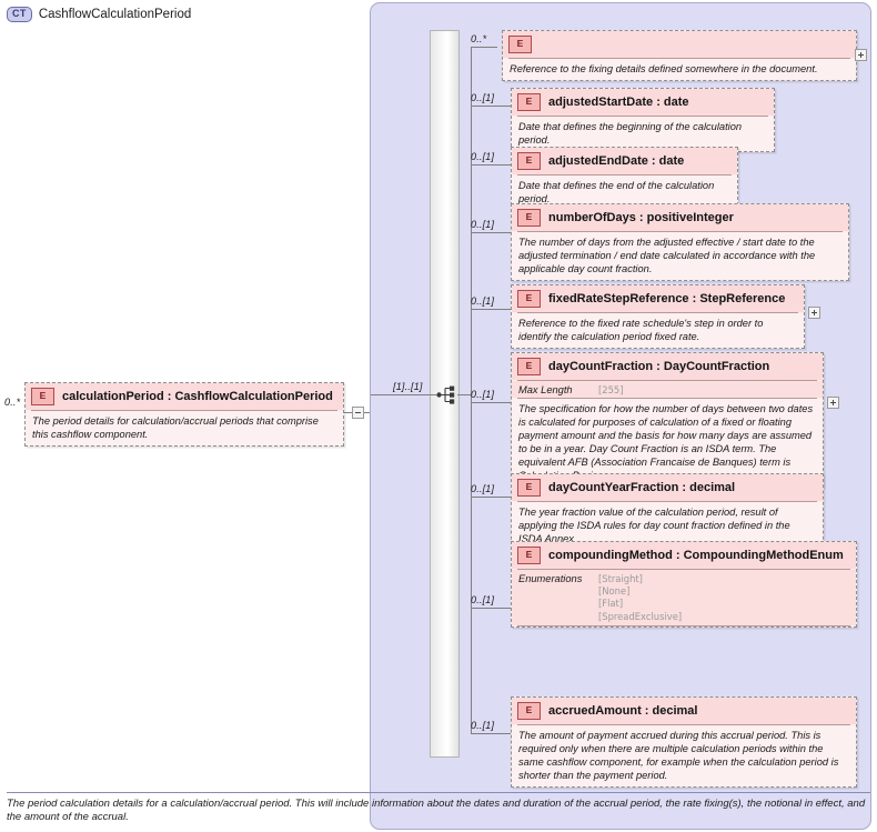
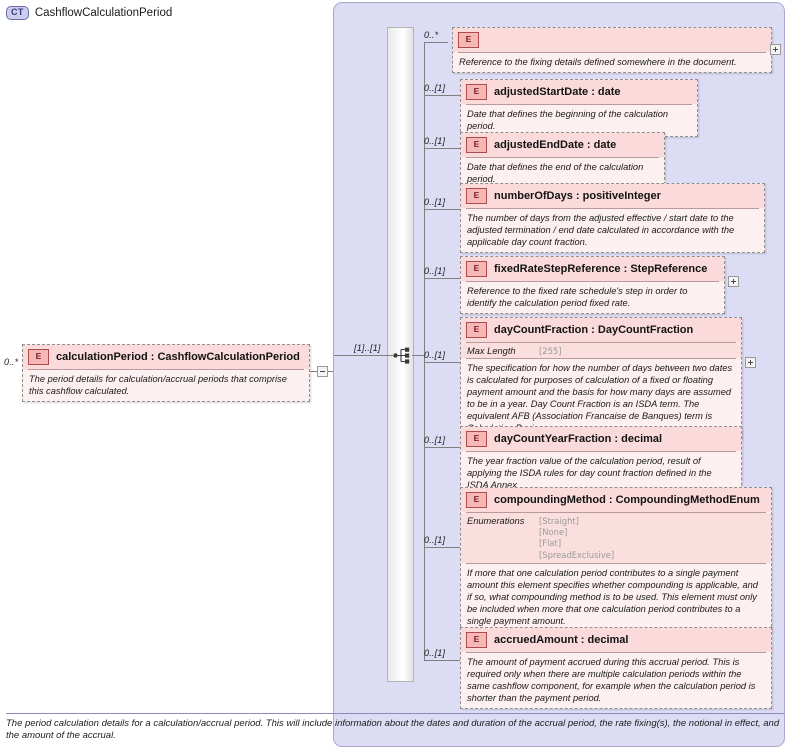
  0..*
  E
  calculationPeriod : CashflowCalculationPeriod
- The period details for calculation/accrual periods that comprise this cashflow component.
+ The period details for calculation/accrual periods that comprise this cashflow calculated.
  CT
  CashflowCalculationPeriod
  [1]..[1]
  0..*
  E
  Reference to the fixing details defined somewhere in the document.
  0..[1]
  E
  adjustedStartDate : date
  Date that defines the beginning of the calculation period.
  0..[1]
  E
  adjustedEndDate : date
  Date that defines the end of the calculation period.
  0..[1]
  E
  numberOfDays : positiveInteger
  The number of days from the adjusted effective / start date to the adjusted termination / end date calculated in accordance with the applicable day count fraction.
  0..[1]
  E
  fixedRateStepReference : StepReference
  Reference to the fixed rate schedule's step in order to identify the calculation period fixed rate.
  0..[1]
  E
  dayCountFraction : DayCountFraction
  Max Length
  [255]
  The specification for how the number of days between two dates is calculated for purposes of calculation of a fixed or floating payment amount and the basis for how many days are assumed to be in a year. Day Count Fraction is an ISDA term. The equivalent AFB (Association Francaise de Banques) term is
  0..[1]
  E
  dayCountYearFraction : decimal
  The year fraction value of the calculation period, result of applying the ISDA rules for day count fraction defined in the ISDA Annex.
  0..[1]
  E
  compoundingMethod : CompoundingMethodEnum
  Enumerations
  [Straight]
  [None]
  [Flat]
  [SpreadExclusive]
+ If more that one calculation period contributes to a single payment amount this element specifies whether compounding is applicable, and if so, what compounding method is to be used. This element must only be included when more that one calculation period contributes to a single payment amount.
  0..[1]
  E
  accruedAmount : decimal
  The amount of payment accrued during this accrual period. This is required only when there are multiple calculation periods within the same cashflow component, for example when the calculation period is shorter than the payment period.
  The period calculation details for a calculation/accrual period. This will include information about the dates and duration of the accrual period, the rate fixing(s), the notional in effect, and the amount of the accrual.
